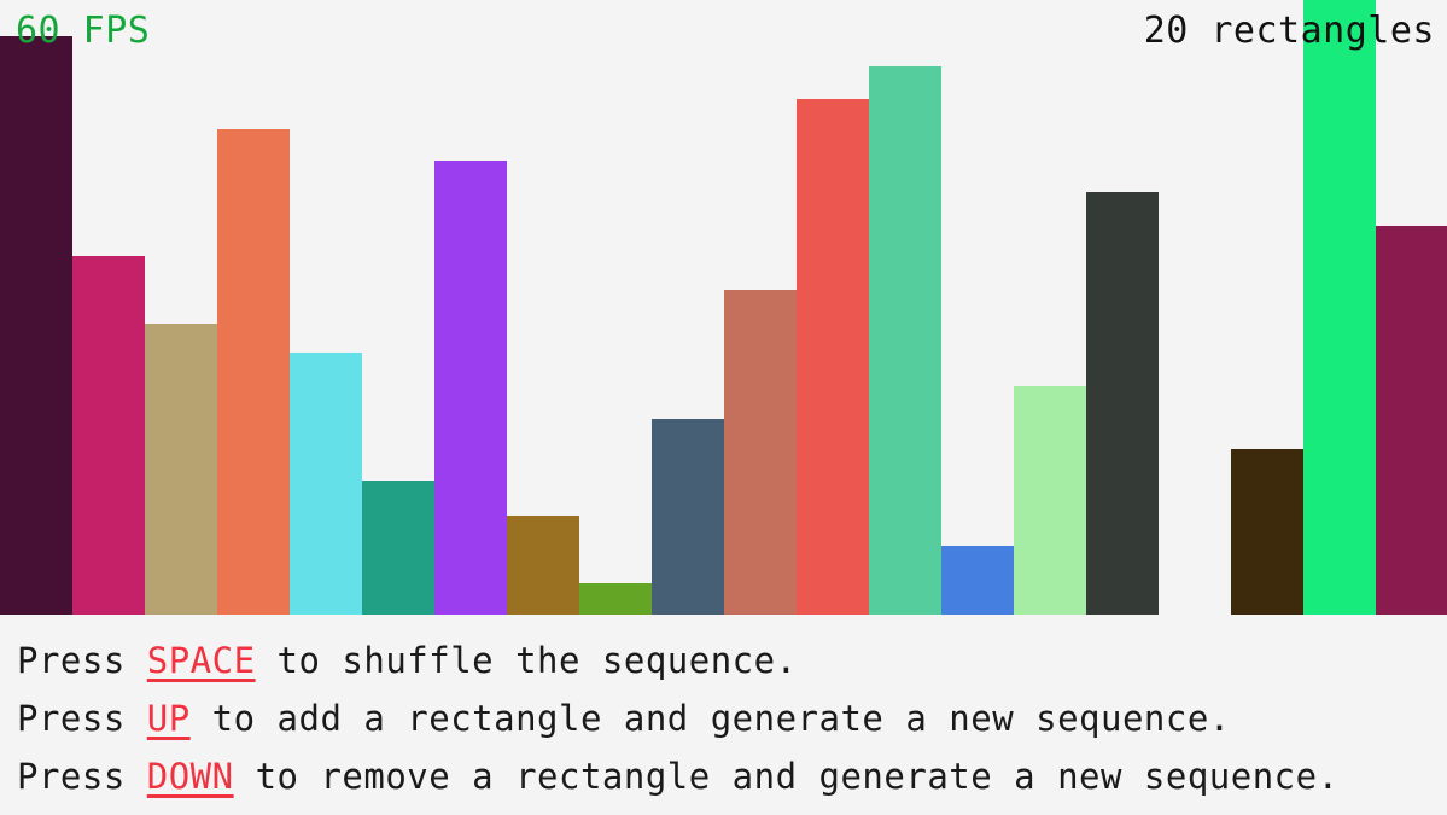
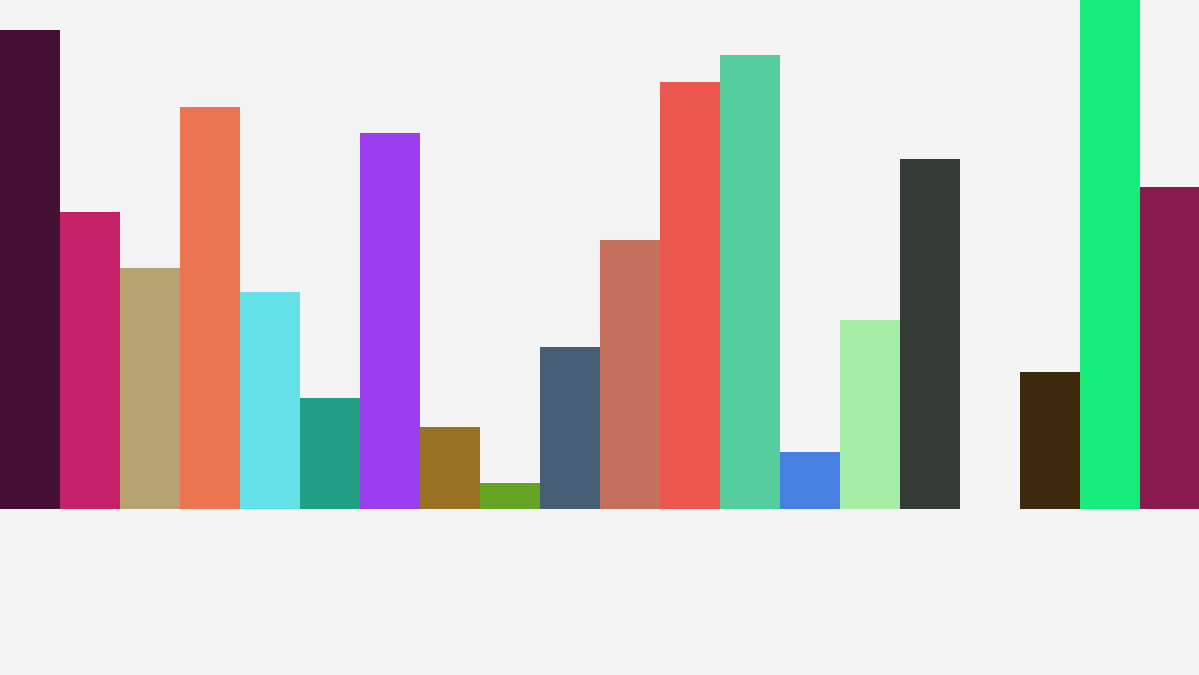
- 60 FPS
- 20 rectangles
- Press SPACE to shuffle the sequence.
- Press UP to add a rectangle and generate a new sequence.
- Press DOWN to remove a rectangle and generate a new sequence.
